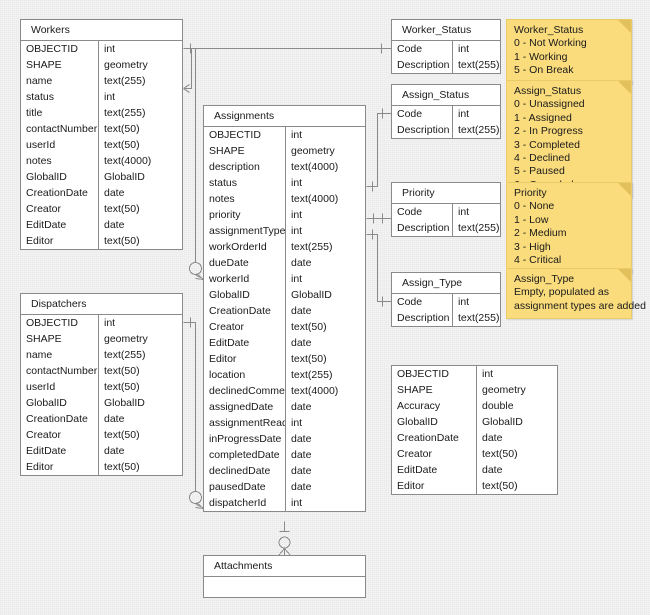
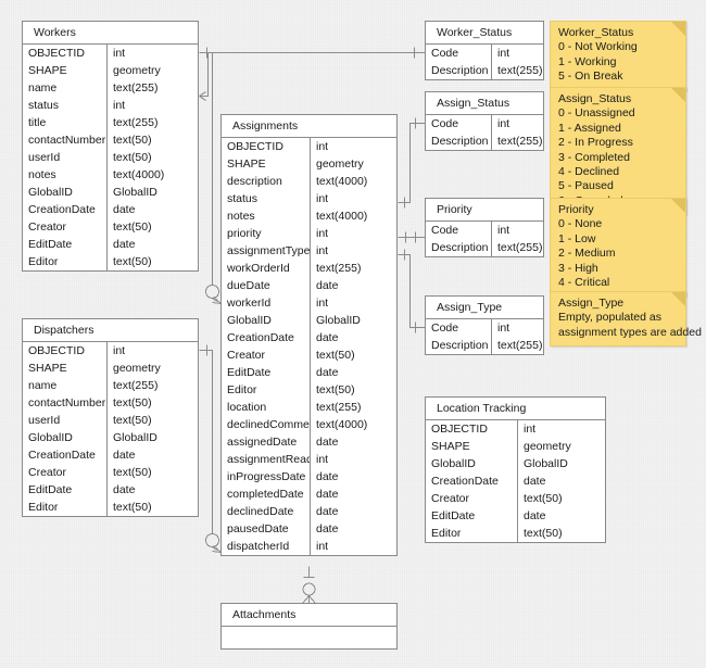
  Workers
  OBJECTID
  int
  SHAPE
  geometry
  name
  text(255)
  status
  int
  title
  text(255)
  contactNumber
  text(50)
  userId
  text(50)
  notes
  text(4000)
  GlobalID
  GlobalID
  CreationDate
  date
  Creator
  text(50)
  EditDate
  date
  Editor
  text(50)
  Dispatchers
  OBJECTID
  int
  SHAPE
  geometry
  name
  text(255)
  contactNumber
  text(50)
  userId
  text(50)
  GlobalID
  GlobalID
  CreationDate
  date
  Creator
  text(50)
  EditDate
  date
  Editor
  text(50)
  Assignments
  OBJECTID
  int
  SHAPE
  geometry
  description
  text(4000)
  status
  int
  notes
  text(4000)
  priority
  int
  assignmentType
  int
  workOrderId
  text(255)
  dueDate
  date
  workerId
  int
  GlobalID
  GlobalID
  CreationDate
  date
  Creator
  text(50)
  EditDate
  date
  Editor
  text(50)
  location
  text(255)
  declinedComme
  text(4000)
  assignedDate
  date
  assignmentRead
  int
  inProgressDate
  date
  completedDate
  date
  declinedDate
  date
  pausedDate
  date
  dispatcherId
  int
  Worker_Status
  Code
  int
  Description
  text(255)
  Assign_Status
  Code
  int
  Description
  text(255)
  Priority
  Code
  int
  Description
  text(255)
  Assign_Type
  Code
  int
  Description
  text(255)
+ Location Tracking
  OBJECTID
  int
  SHAPE
  geometry
- Accuracy
- double
  GlobalID
  GlobalID
  CreationDate
  date
  Creator
  text(50)
  EditDate
  date
  Editor
  text(50)
  Attachments
  Worker_Status
  0 - Not Working
  1 - Working
  5 - On Break
  Assign_Status
  0 - Unassigned
  1 - Assigned
  2 - In Progress
  3 - Completed
  4 - Declined
  5 - Paused
  Priority
  0 - None
  1 - Low
  2 - Medium
  3 - High
  4 - Critical
  Assign_Type
  Empty, populated as
  assignment types are added
